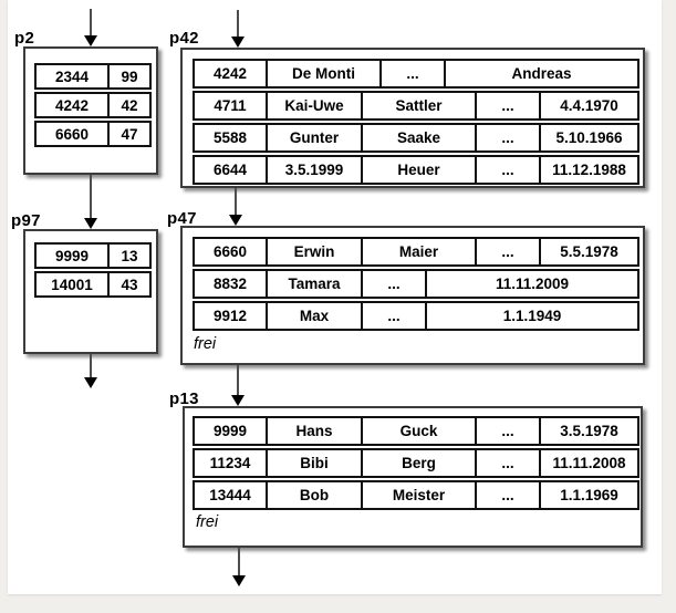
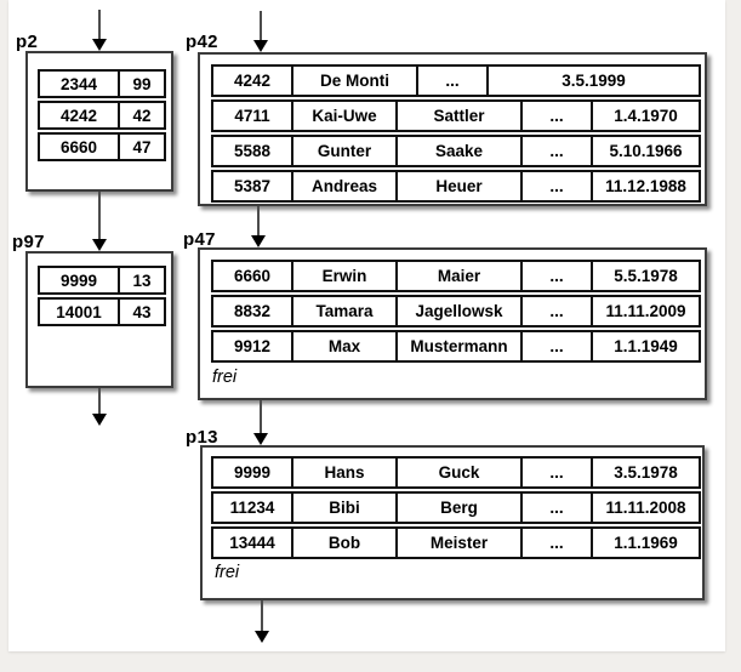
  p2
  p42
  p97
  p47
  p13
  2344
  99
  4242
  42
  6660
  47
  9999
  13
  14001
  43
  4242
  De Monti
  ...
- Andreas
+ 3.5.1999
  4711
  Kai-Uwe
  Sattler
  ...
- 4.4.1970
+ 1.4.1970
  5588
  Gunter
  Saake
  ...
  5.10.1966
- 6644
+ 5387
- 3.5.1999
+ Andreas
  Heuer
  ...
  11.12.1988
  6660
  Erwin
  Maier
  ...
  5.5.1978
  8832
  Tamara
+ Jagellowsk
  ...
  11.11.2009
  9912
  Max
+ Mustermann
  ...
  1.1.1949
  frei
  9999
  Hans
  Guck
  ...
  3.5.1978
  11234
  Bibi
  Berg
  ...
  11.11.2008
  13444
  Bob
  Meister
  ...
  1.1.1969
  frei
